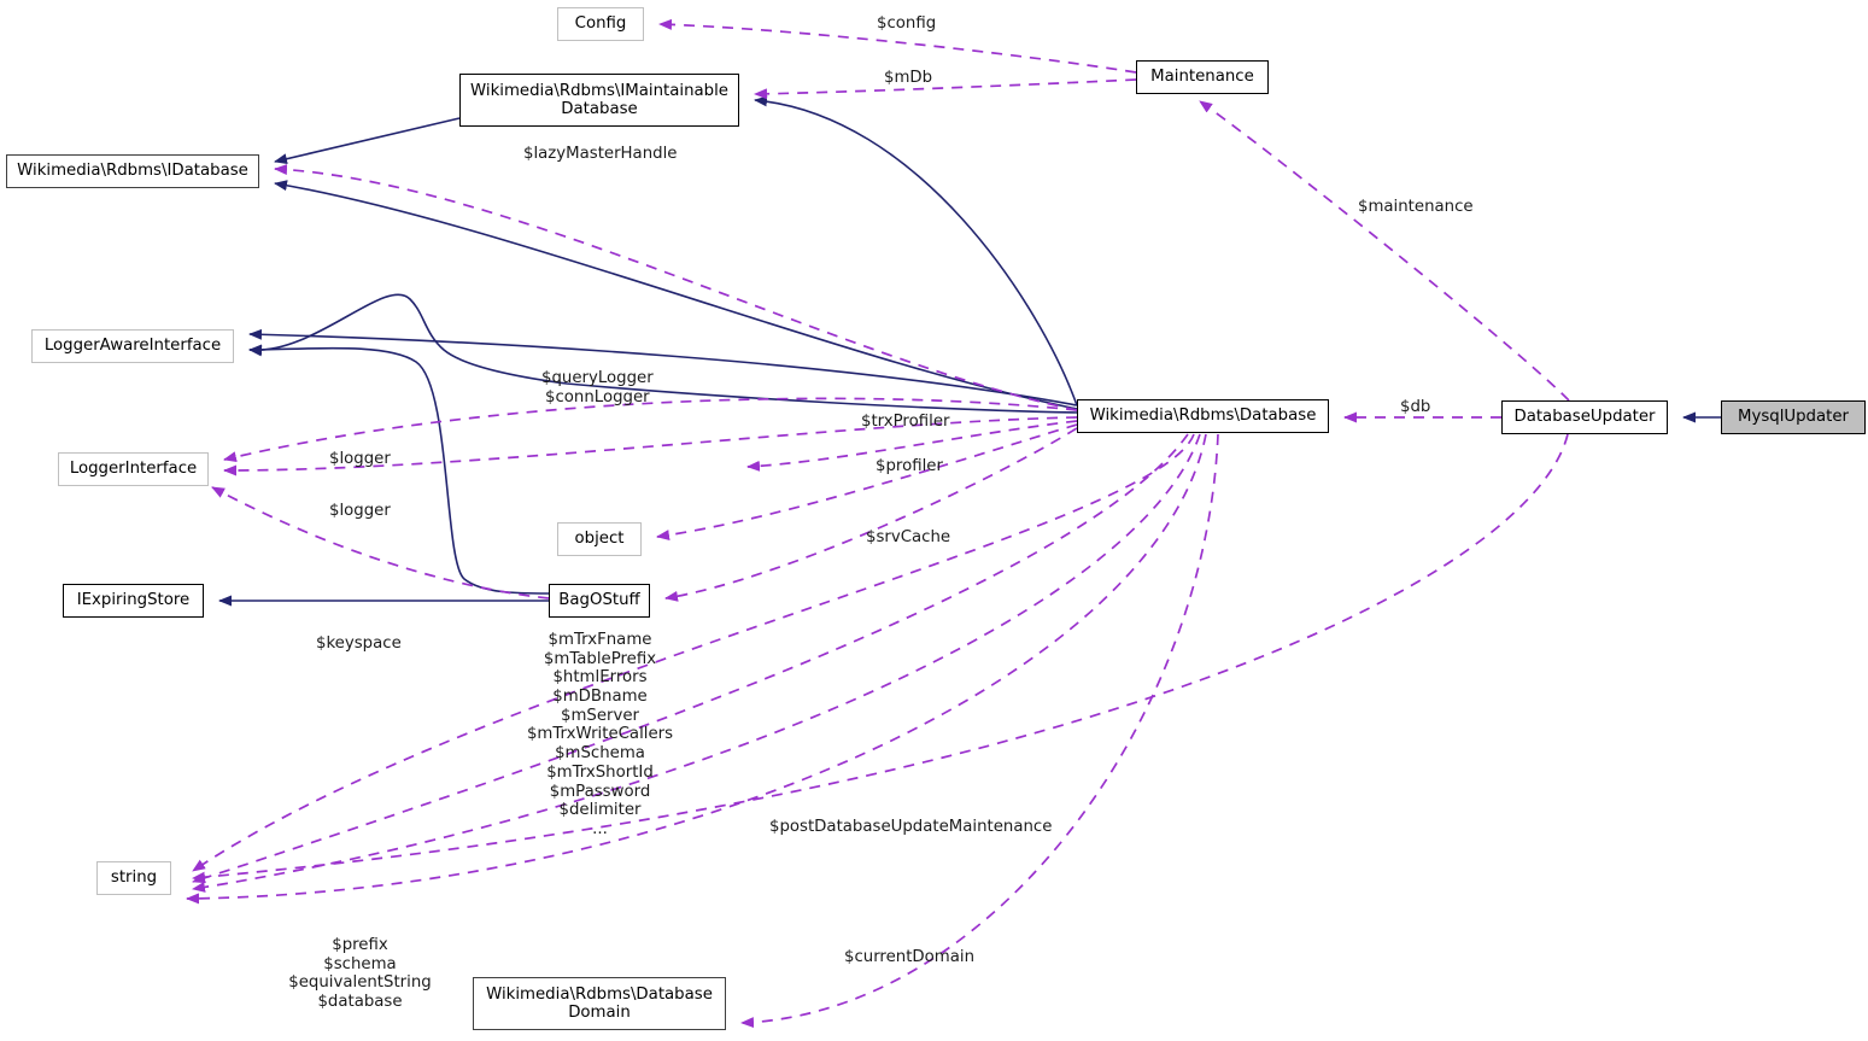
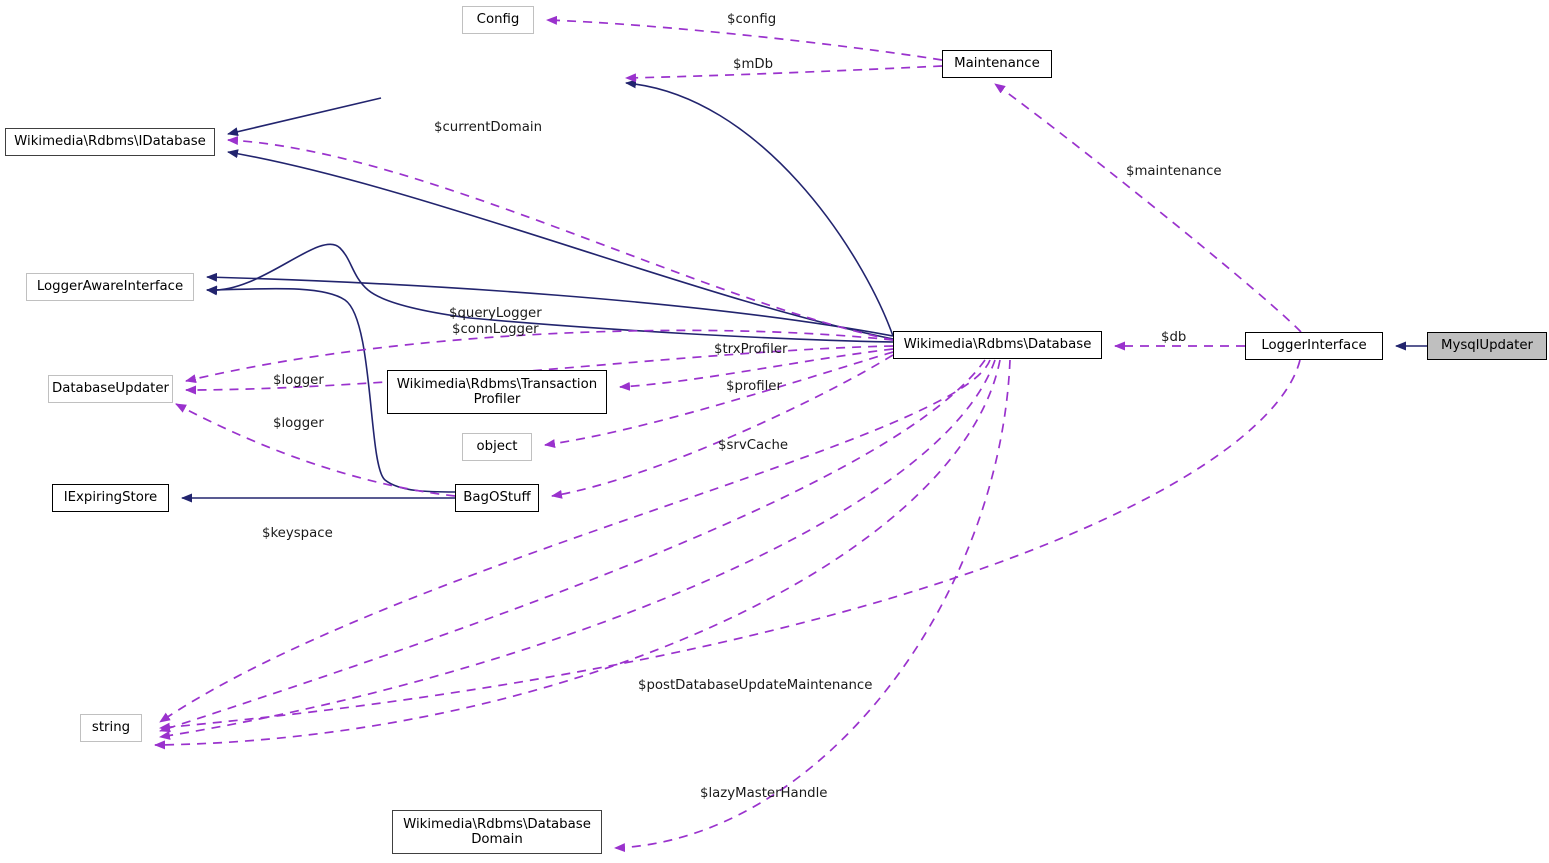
  Config
  Maintenance
- Wikimedia\Rdbms\IMaintainable
- Database
  Wikimedia\Rdbms\IDatabase
  LoggerAwareInterface
- LoggerInterface
+ DatabaseUpdater
  IExpiringStore
+ Wikimedia\Rdbms\Transaction
+ Profiler
  object
  BagOStuff
  string
  Wikimedia\Rdbms\Database
  Domain
  Wikimedia\Rdbms\Database
- DatabaseUpdater
+ LoggerInterface
  MysqlUpdater
  $config
  $mDb
- $lazyMasterHandle
+ $currentDomain
  $maintenance
  $queryLogger
  $connLogger
  $trxProfiler
  $logger
  $profiler
  $logger
  $srvCache
  $db
  $keyspace
  $postDatabaseUpdateMaintenance
- $currentDomain
+ $lazyMasterHandle
- $prefix
- $schema
- $equivalentString
- $database
- $mTrxFname
- $mTablePrefix
- $htmlErrors
- $mDBname
- $mServer
- $mTrxWriteCallers
- $mSchema
- $mTrxShortId
- $mPassword
- $delimiter
- ...
